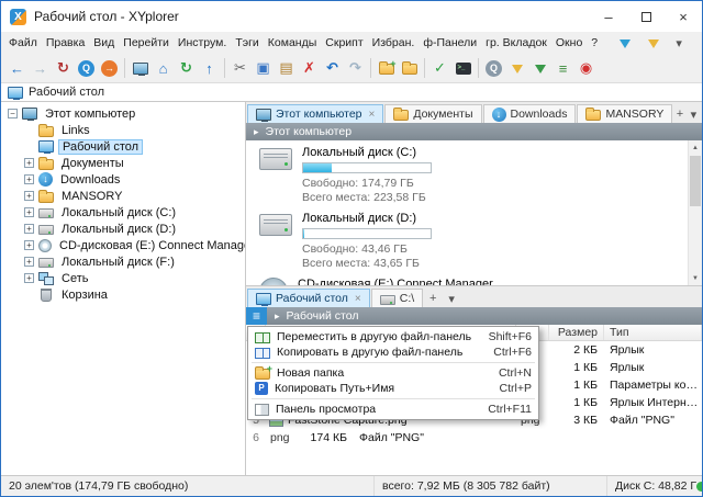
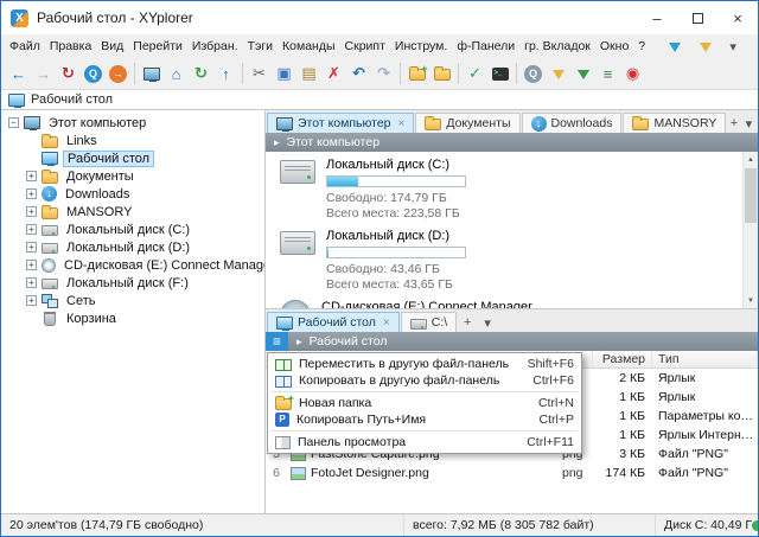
  X
  Рабочий стол - XYplorer
  –
  ×
  Файл
  Правка
  Вид
  Перейти
- Инструм.
+ Избран.
  Тэги
  Команды
  Скрипт
- Избран.
+ Инструм.
  ф-Панели
  гр. Вкладок
  Окно
  ?
  ▾
  ←
  →
  ↻
  Q
  →
  ⌂
  ↻
  ↑
  ✂
  ▣
  ▤
  ✗
  ↶
  ↷
  ✓
  Q
  ≡
  ◉
  Рабочий стол
  −
  Этот компьютер
  Links
  Рабочий стол
  +
  Документы
  +
  Downloads
  +
  MANSORY
  +
  Локальный диск (C:)
  +
  Локальный диск (D:)
  +
  CD-дисковая (E:) Connect Manag
  +
  Локальный диск (F:)
  +
  Сеть
  Корзина
  Этот компьютер
  ×
  Документы
  Downloads
  MANSORY
  +
  ▾
  ▸
  Этот компьютер
  Локальный диск (C:)
  Свободно: 174,79 ГБ
  Всего места: 223,58 ГБ
  Локальный диск (D:)
  Свободно: 43,46 ГБ
  Всего места: 43,65 ГБ
  CD-дисковая (E:) Connect Manager
  Рабочий стол
  ×
  C:\
  +
  ▾
  ≡
  ▸
  Рабочий стол
  Размер
  Тип
  2 КБ
  Ярлык
  1 КБ
  Ярлык
  1 КБ
  1 КБ
  Ярлык Интернета
  5
  FastStone Capture.png
  png
  3 КБ
  Файл "PNG"
  6
+ FotoJet Designer.png
  png
  174 КБ
  Файл "PNG"
  20 элем'тов (174,79 ГБ свободно)
  всего: 7,92 МБ (8 305 782 байт)
- Диск C: 48,82 Г
+ Диск C: 40,49 Г
  Переместить в другую файл-панель
  Shift+F6
  Копировать в другую файл-панель
  Ctrl+F6
  Новая папка
  Ctrl+N
  Копировать Путь+Имя
  Ctrl+P
  Панель просмотра
  Ctrl+F11
